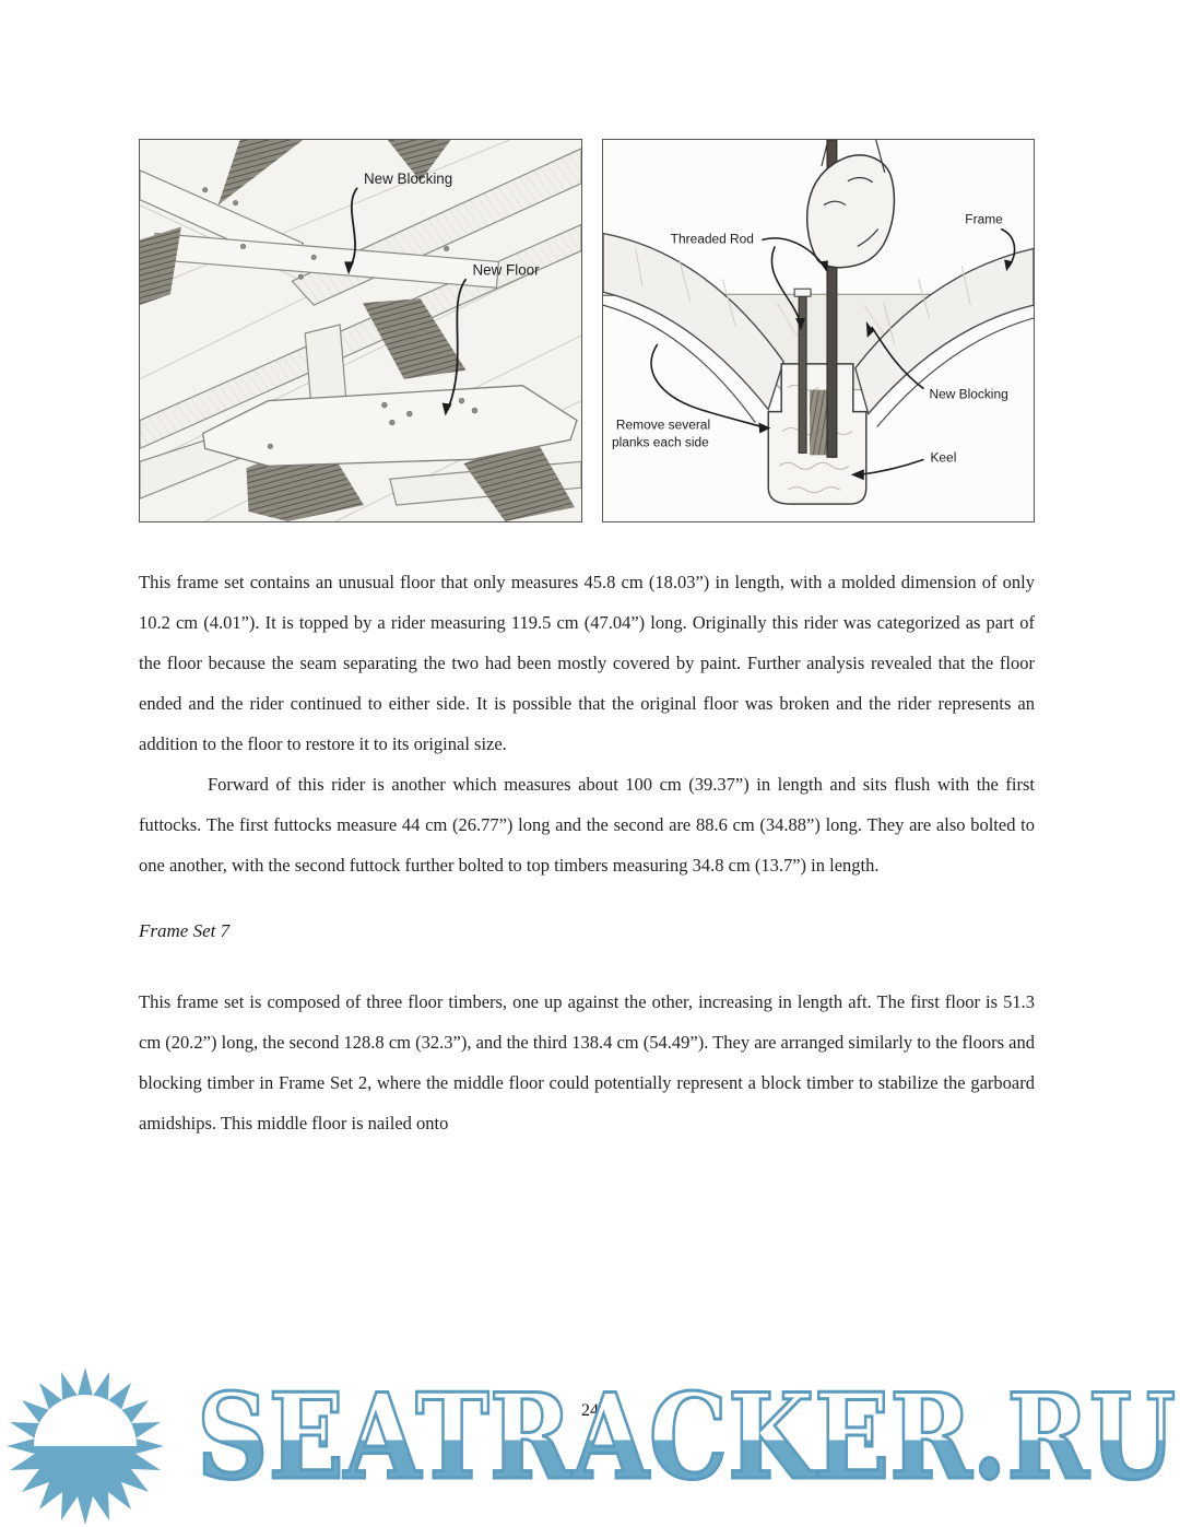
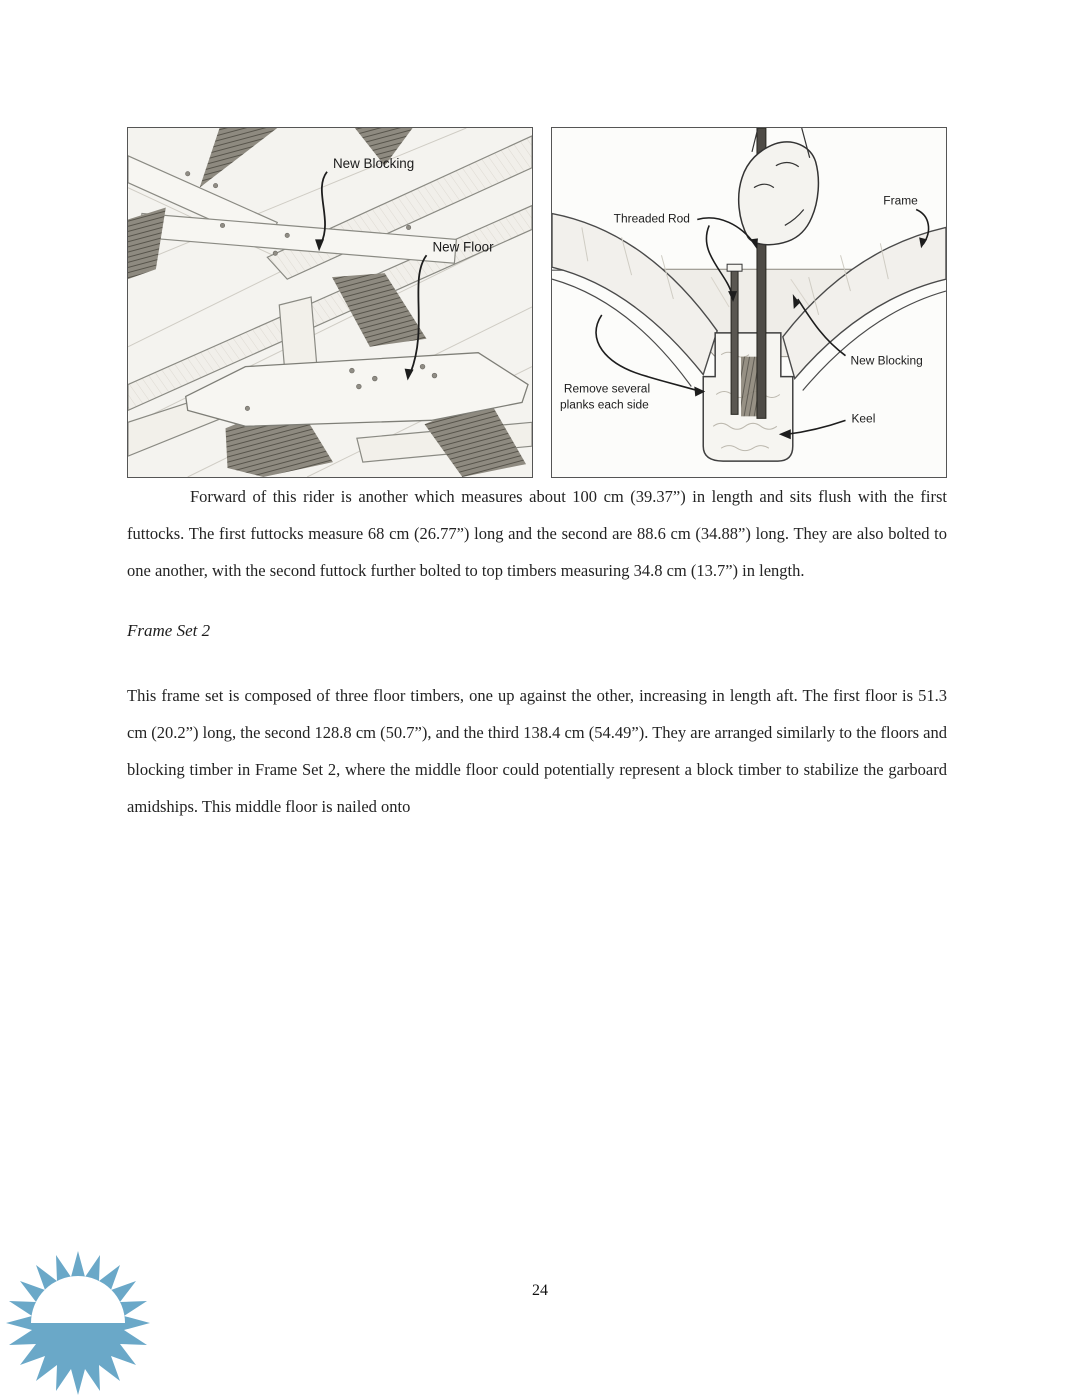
  New Blocking
  New Floor
  Threaded Rod
  Frame
  New Blocking
  Remove several
  planks each side
  Keel
- This frame set contains an unusual floor that only measures 45.8 cm (18.03”) in length, with a molded dimension of only 10.2 cm (4.01”). It is topped by a rider measuring 119.5 cm (47.04”) long. Originally this rider was categorized as part of the floor because the seam separating the two had been mostly covered by paint. Further analysis revealed that the floor ended and the rider continued to either side. It is possible that the original floor was broken and the rider represents an addition to the floor to restore it to its original size.
- Forward of this rider is another which measures about 100 cm (39.37”) in length and sits flush with the first futtocks. The first futtocks measure 44 cm (26.77”) long and the second are 88.6 cm (34.88”) long. They are also bolted to one another, with the second futtock further bolted to top timbers measuring 34.8 cm (13.7”) in length.
+ Forward of this rider is another which measures about 100 cm (39.37”) in length and sits flush with the first futtocks. The first futtocks measure 68 cm (26.77”) long and the second are 88.6 cm (34.88”) long. They are also bolted to one another, with the second futtock further bolted to top timbers measuring 34.8 cm (13.7”) in length.
- Frame Set 7
+ Frame Set 2
- This frame set is composed of three floor timbers, one up against the other, increasing in length aft. The first floor is 51.3 cm (20.2”) long, the second 128.8 cm (32.3”), and the third 138.4 cm (54.49”). They are arranged similarly to the floors and blocking timber in Frame Set 2, where the middle floor could potentially represent a block timber to stabilize the garboard amidships. This middle floor is nailed onto
+ This frame set is composed of three floor timbers, one up against the other, increasing in length aft. The first floor is 51.3 cm (20.2”) long, the second 128.8 cm (50.7”), and the third 138.4 cm (54.49”). They are arranged similarly to the floors and blocking timber in Frame Set 2, where the middle floor could potentially represent a block timber to stabilize the garboard amidships. This middle floor is nailed onto
  24
- SEATRACKER.RU
